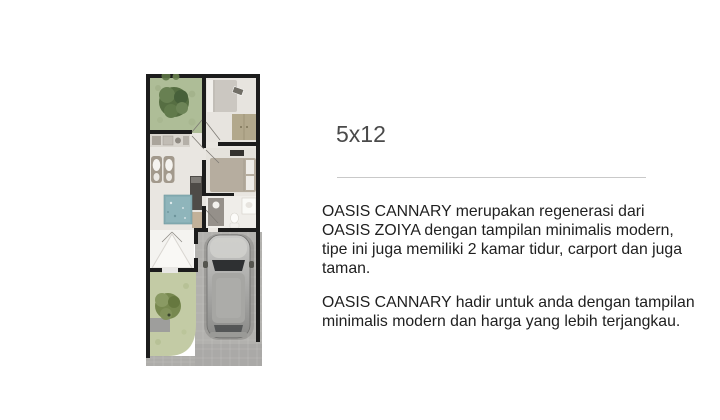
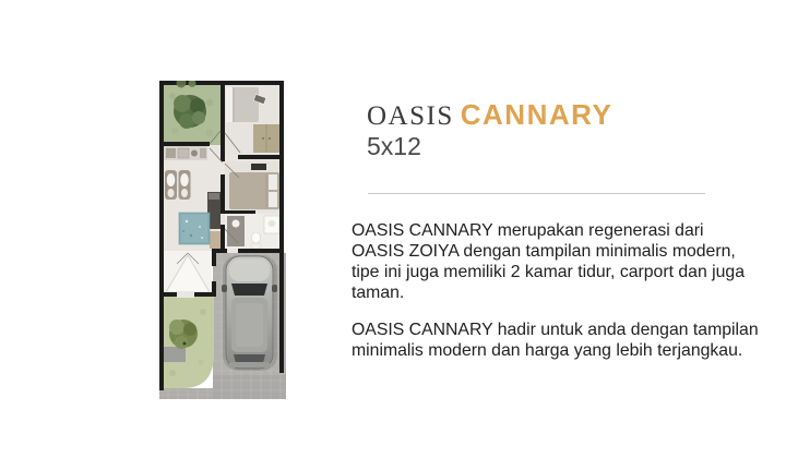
+ OASIS CANNARY
  5x12
  OASIS CANNARY merupakan regenerasi dari
  OASIS ZOIYA dengan tampilan minimalis modern,
  tipe ini juga memiliki 2 kamar tidur, carport dan juga
  taman.
  OASIS CANNARY hadir untuk anda dengan tampilan
  minimalis modern dan harga yang lebih terjangkau.
